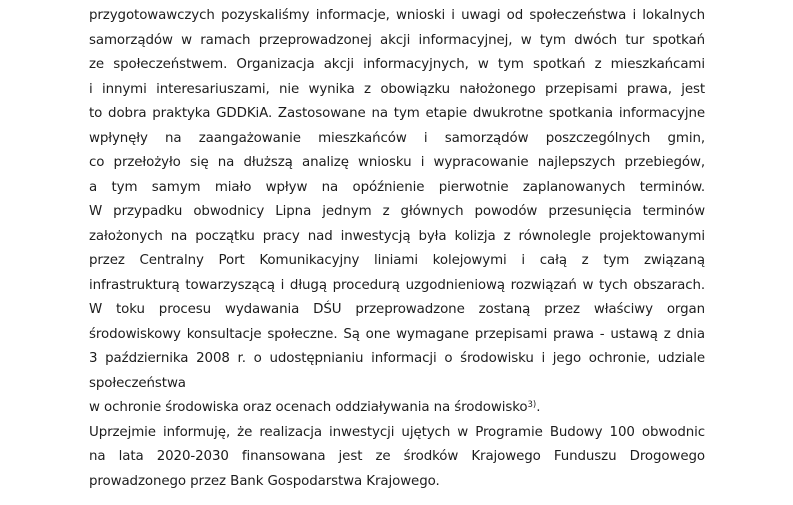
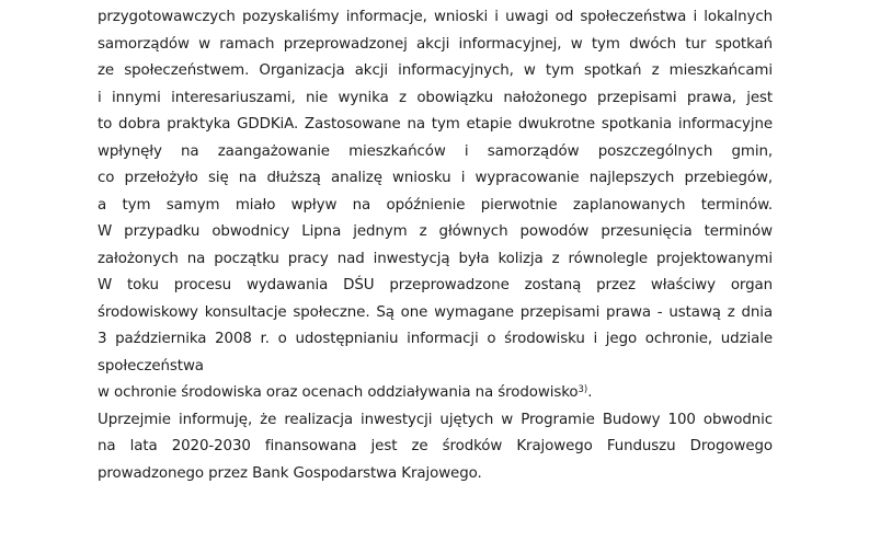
  przygotowawczych pozyskaliśmy informacje, wnioski i uwagi od społeczeństwa i lokalnych
  samorządów w ramach przeprowadzonej akcji informacyjnej, w tym dwóch tur spotkań
  ze społeczeństwem. Organizacja akcji informacyjnych, w tym spotkań z mieszkańcami
  i innymi interesariuszami, nie wynika z obowiązku nałożonego przepisami prawa, jest
  to dobra praktyka GDDKiA. Zastosowane na tym etapie dwukrotne spotkania informacyjne
  wpłynęły na zaangażowanie mieszkańców i samorządów poszczególnych gmin,
  co przełożyło się na dłuższą analizę wniosku i wypracowanie najlepszych przebiegów,
  a tym samym miało wpływ na opóźnienie pierwotnie zaplanowanych terminów.
  W przypadku obwodnicy Lipna jednym z głównych powodów przesunięcia terminów
  założonych na początku pracy nad inwestycją była kolizja z równolegle projektowanymi
- przez Centralny Port Komunikacyjny liniami kolejowymi i całą z tym związaną
- infrastrukturą towarzyszącą i długą procedurą uzgodnieniową rozwiązań w tych obszarach.
  W toku procesu wydawania DŚU przeprowadzone zostaną przez właściwy organ
  środowiskowy konsultacje społeczne. Są one wymagane przepisami prawa - ustawą z dnia
  3 października 2008 r. o udostępnianiu informacji o środowisku i jego ochronie, udziale
  społeczeństwa
  w ochronie środowiska oraz ocenach oddziaływania na środowisko3).
  Uprzejmie informuję, że realizacja inwestycji ujętych w Programie Budowy 100 obwodnic
  na lata 2020-2030 finansowana jest ze środków Krajowego Funduszu Drogowego
  prowadzonego przez Bank Gospodarstwa Krajowego.
